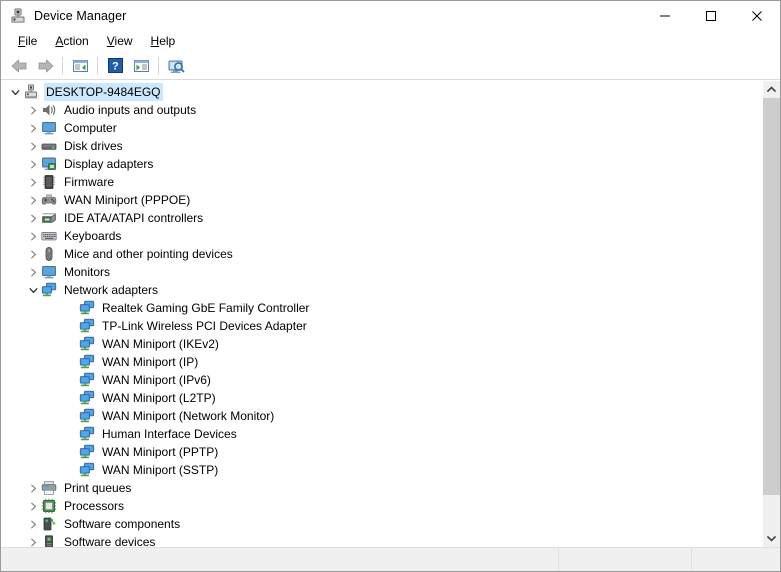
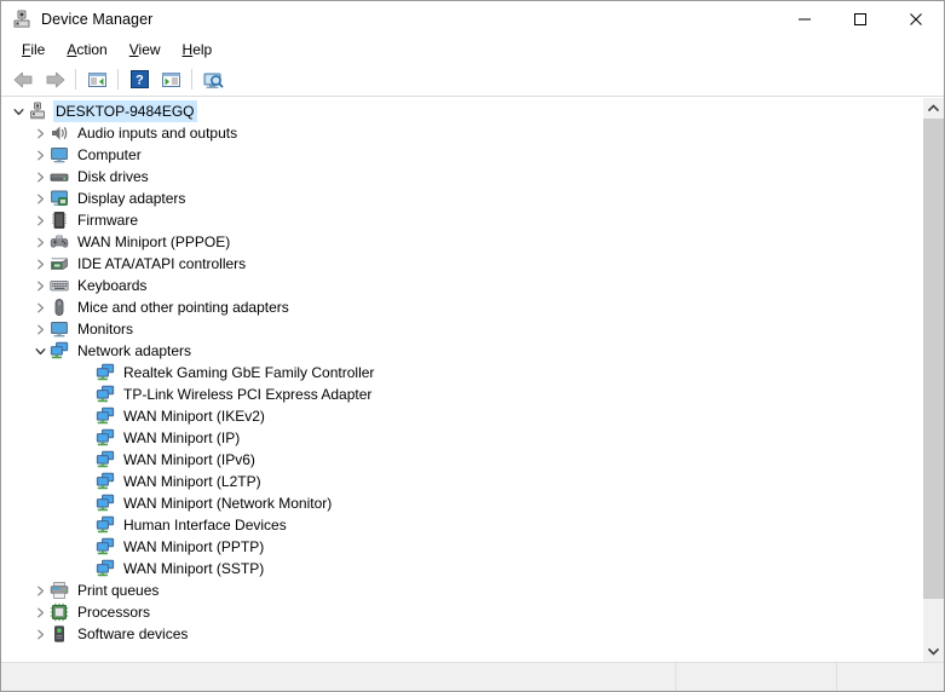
  Device Manager
  File
  Action
  View
  Help
  ?
  DESKTOP-9484EGQ
  Audio inputs and outputs
  Computer
  Disk drives
  Display adapters
  Firmware
  WAN Miniport (PPPOE)
  IDE ATA/ATAPI controllers
  Keyboards
- Mice and other pointing devices
+ Mice and other pointing adapters
  Monitors
  Network adapters
  Realtek Gaming GbE Family Controller
- TP-Link Wireless PCI Devices Adapter
+ TP-Link Wireless PCI Express Adapter
  WAN Miniport (IKEv2)
  WAN Miniport (IP)
  WAN Miniport (IPv6)
  WAN Miniport (L2TP)
  WAN Miniport (Network Monitor)
  Human Interface Devices
  WAN Miniport (PPTP)
  WAN Miniport (SSTP)
  Print queues
  Processors
- Software components
  Software devices
